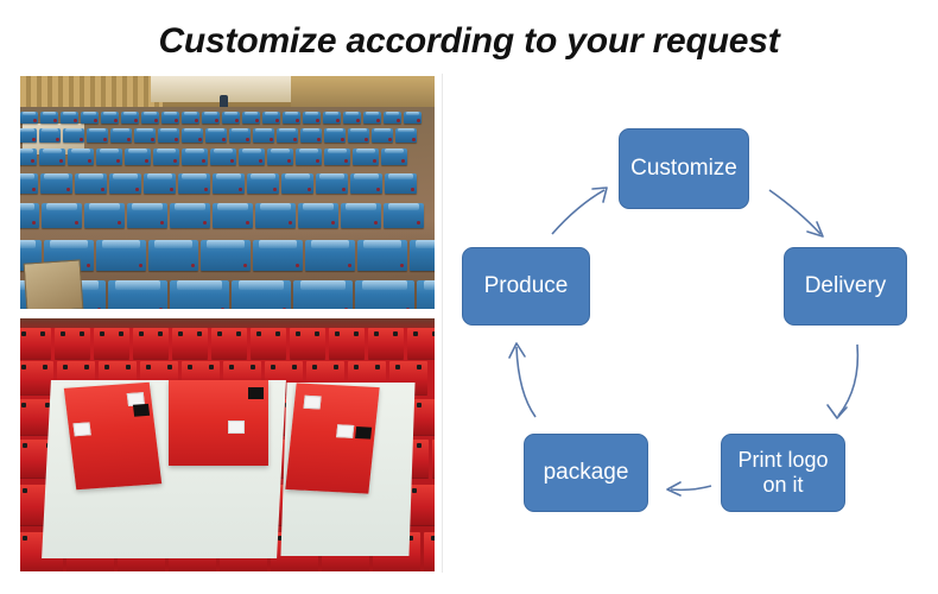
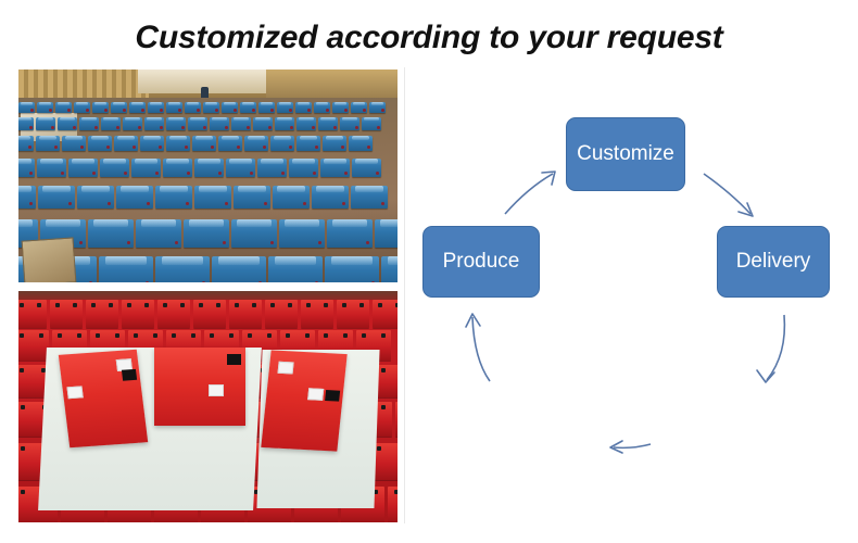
- Customize according to your request
+ Customized according to your request
  Customize
  Delivery
- Print logo
- on it
- package
  Produce
